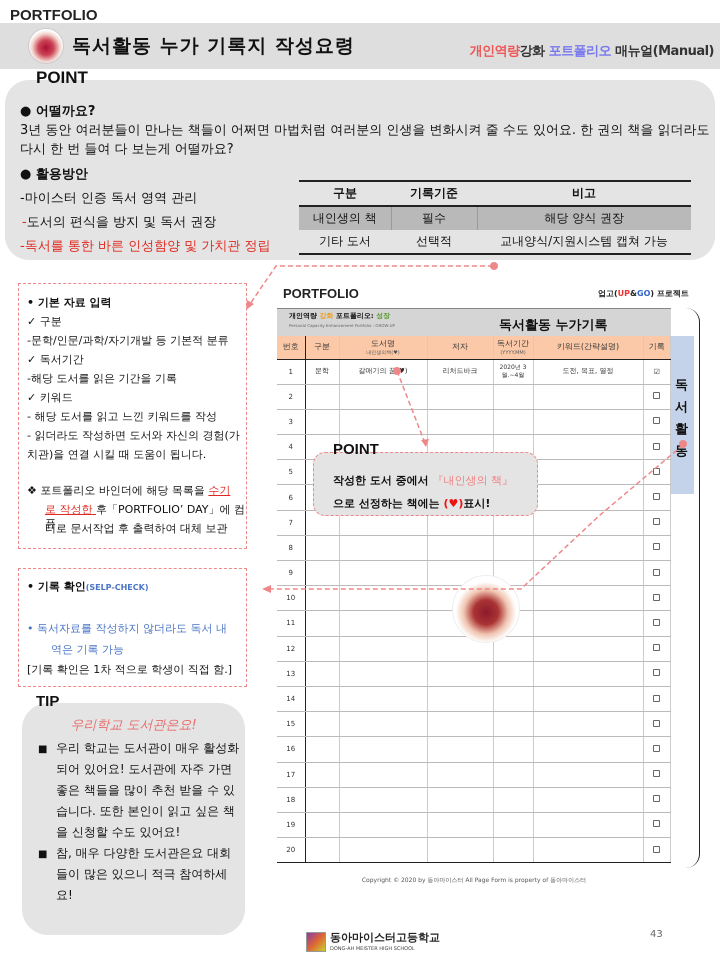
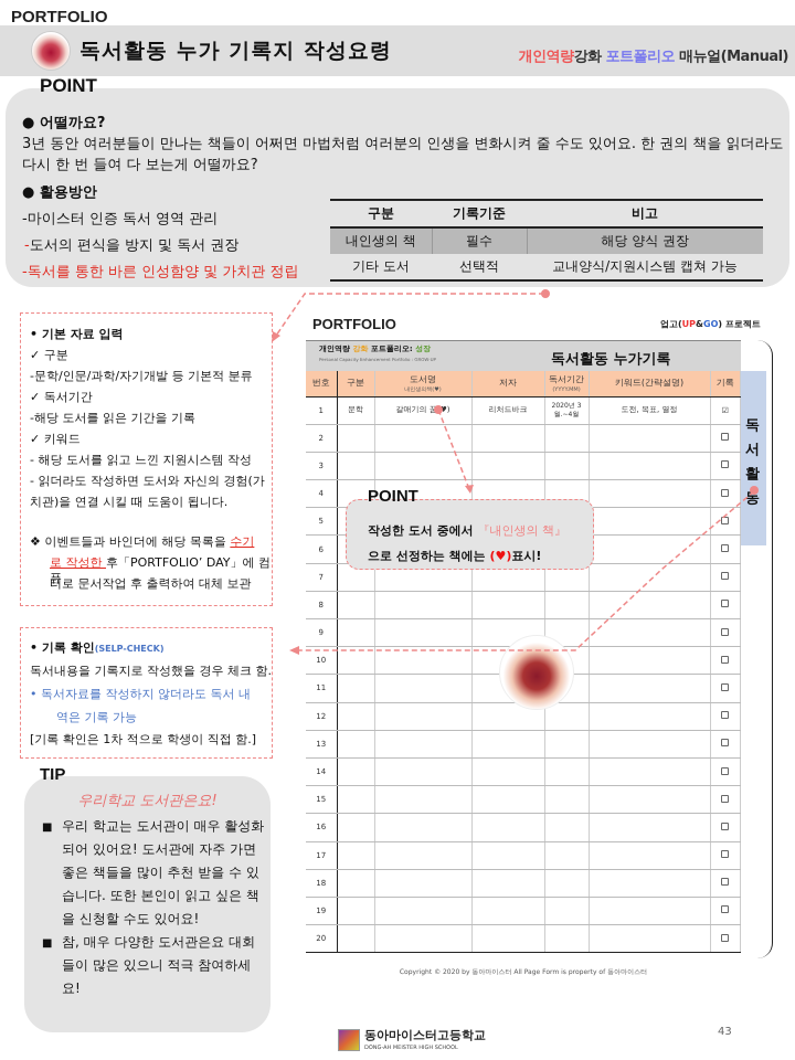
  PORTFOLIO
  독서활동 누가 기록지 작성요령
  개인역량강화 포트폴리오 매뉴얼(Manual)
  POINT
  ● 어떨까요?
  3년 동안 여러분들이 만나는 책들이 어쩌면 마법처럼 여러분의 인생을 변화시켜 줄 수도 있어요. 한 권의 책을 읽더라도 다시 한 번 들여 다 보는게 어떨까요?
  ● 활용방안
  -마이스터 인증 독서 영역 관리
  -도서의 편식을 방지 및 독서 권장
  -독서를 통한 바른 인성함양 및 가치관 정립
  구분	기록기준	비고
  내인생의 책	필수	해당 양식 권장
  기타 도서	선택적	교내양식/지원시스템 캡쳐 가능
  • 기본 자료 입력
  ✓ 구분
  -문학/인문/과학/자기개발 등 기본적 분류
  ✓ 독서기간
  -해당 도서를 읽은 기간을 기록
  ✓ 키워드
- - 해당 도서를 읽고 느낀 키워드를 작성
+ - 해당 도서를 읽고 느낀 지원시스템 작성
  - 읽더라도 작성하면 도서와 자신의 경험(가
  치관)을 연결 시킬 때 도움이 됩니다.
- ❖ 포트폴리오 바인더에 해당 목록을 수기
+ ❖ 이벤트들과 바인더에 해당 목록을 수기
  로 작성한 후「PORTFOLIO’ DAY」에 컴퓨
  터로 문서작업 후 출력하여 대체 보관
  • 기록 확인(SELP-CHECK)
+ 독서내용을 기록지로 작성했을 경우 체크 함.
  • 독서자료를 작성하지 않더라도 독서 내
  역은 기록 가능
  [기록 확인은 1차 적으로 학생이 직접 함.]
  TIP
  우리학교 도서관은요!
  ■
  우리 학교는 도서관이 매우 활성화 되어 있어요! 도서관에 자주 가면 좋은 책들을 많이 추천 받을 수 있습니다. 또한 본인이 읽고 싶은 책을 신청할 수도 있어요!
  ■
  참, 매우 다양한 도서관은요 대회들이 많은 있으니 적극 참여하세요!
  PORTFOLIO
  업고(UP&GO) 프로젝트
  개인역량 강화 포트폴리오: 성장
  독서활동 누가기록
  2
  3
  4
  5
  6
  7
  8
  9
  10
  11
  12
  13
  14
  15
  16
  17
  18
  19
  20
  독
  서
  활
  동
  POINT
  작성한 도서 중에서 『내인생의 책』
  으로 선정하는 책에는 (♥)표시!
  동아마이스터고등학교
  43
